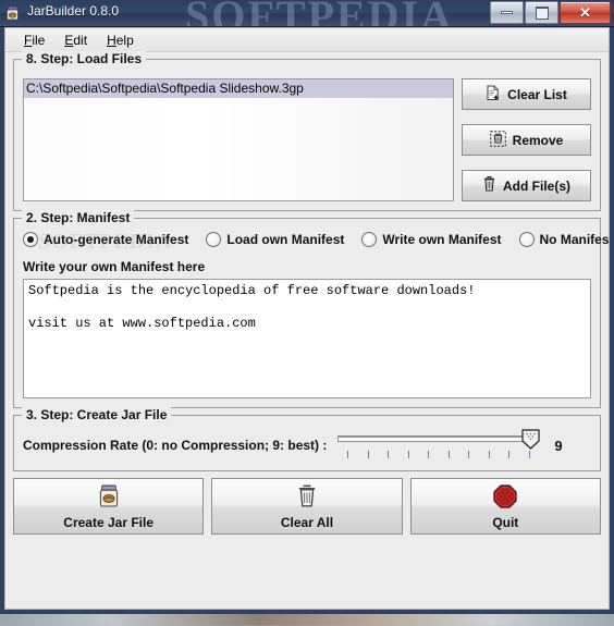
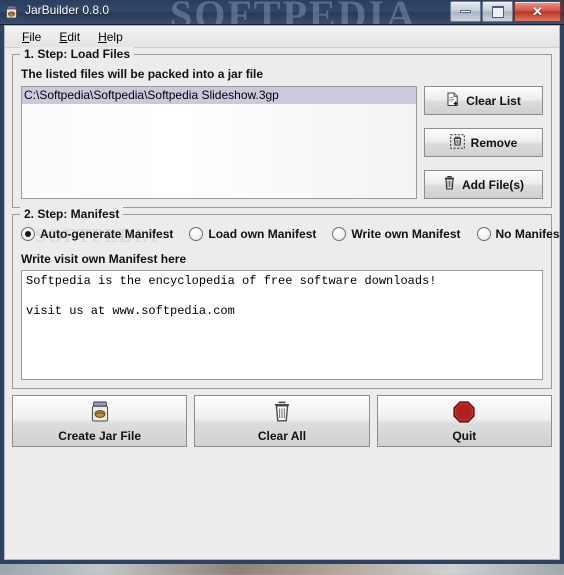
  SOFTPEDIA
  JarBuilder 0.8.0
  ✕
  File
  Edit
  Help
- 8. Step: Load Files
+ 1. Step: Load Files
+ The listed files will be packed into a jar file
  C:\Softpedia\Softpedia\Softpedia Slideshow.3gp
  Clear List
  Remove
  Add File(s)
  2. Step: Manifest
  SOFTPEDIA
  Auto-generate Manifest
  Load own Manifest
  Write own Manifest
  No Manifes
- Write your own Manifest here
+ Write visit own Manifest here
  Softpedia is the encyclopedia of free software downloads!
  visit us at www.softpedia.com
- 3. Step: Create Jar File
- Compression Rate (0: no Compression; 9: best) :
- 9
  Create Jar File
  Clear All
  Quit
